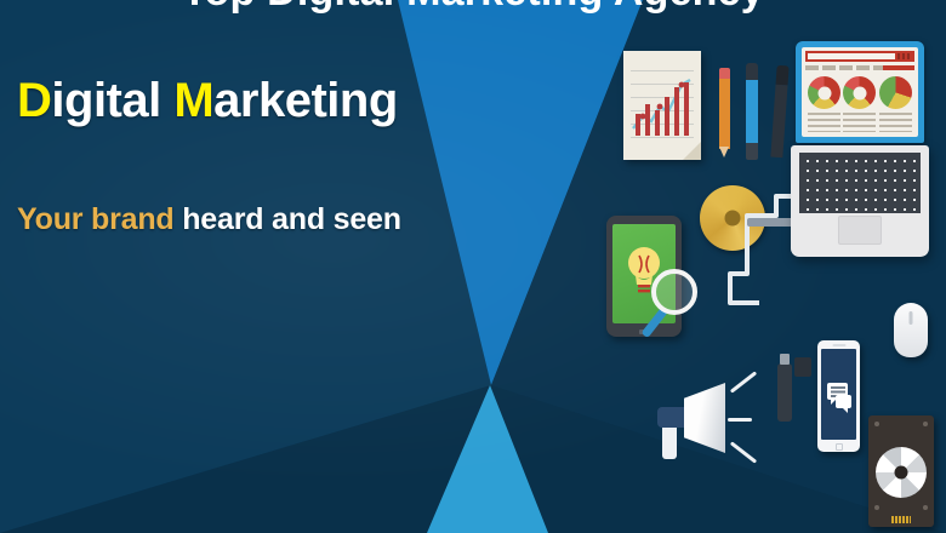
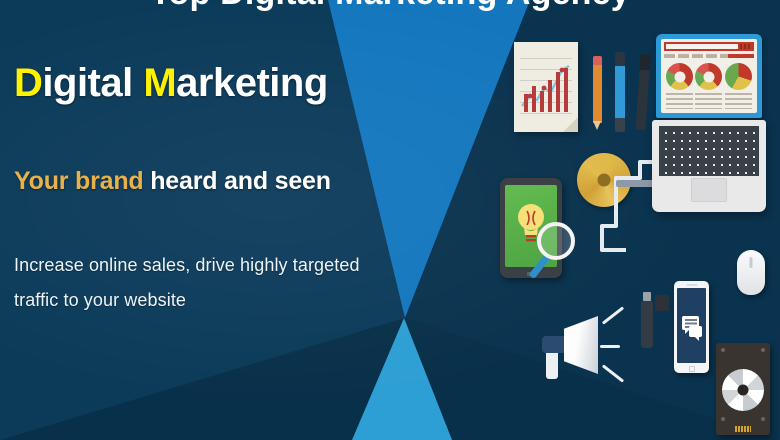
  Digital Marketing
  Your brand heard and seen
+ Increase online sales, drive highly targeted
+ traffic to your website
